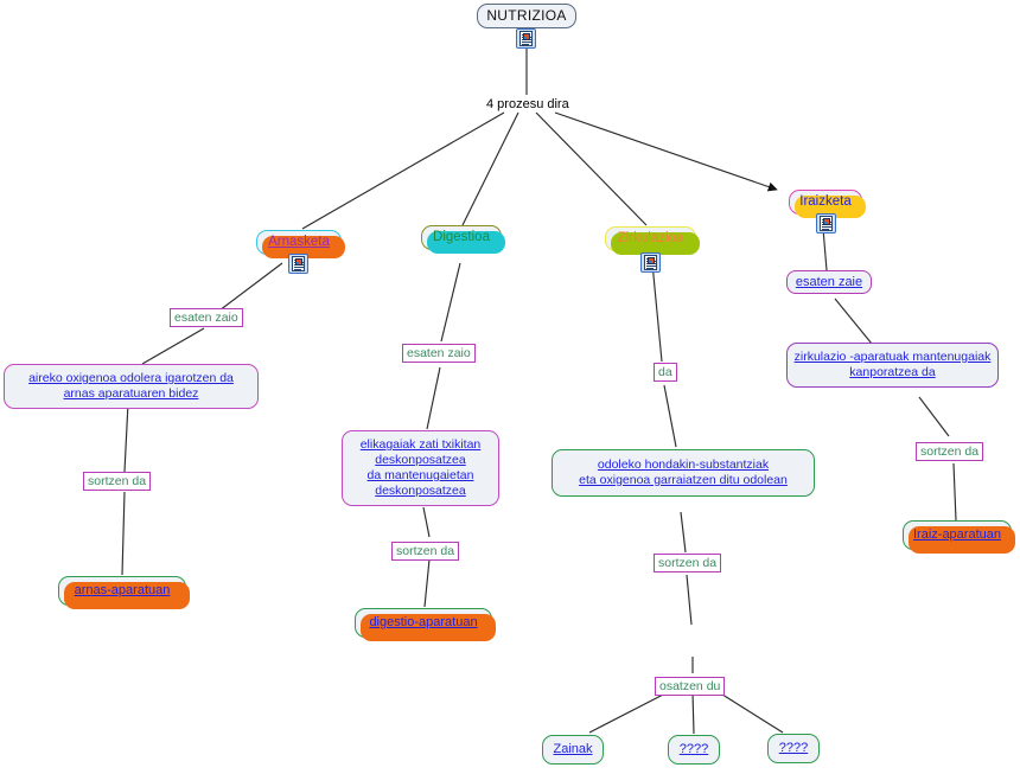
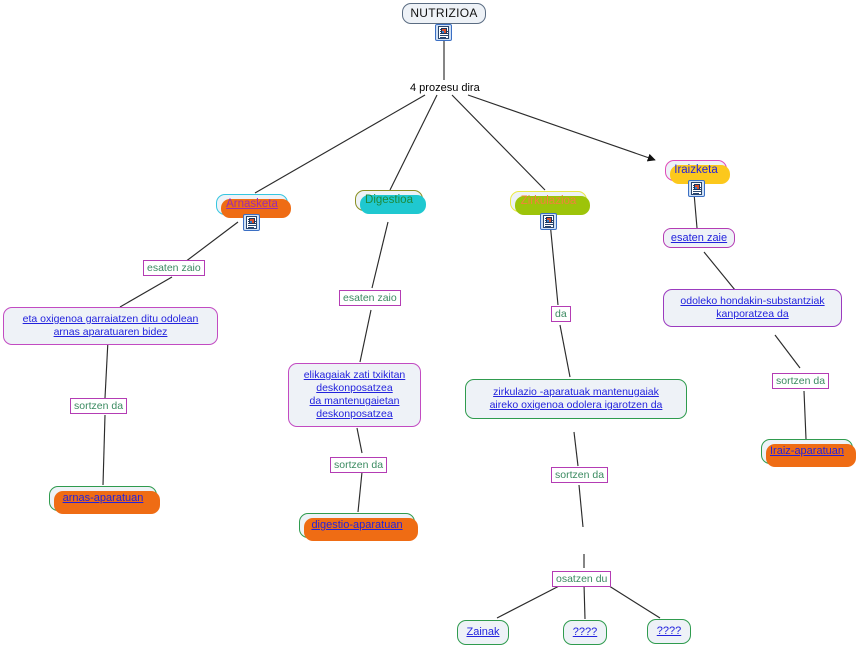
  NUTRIZIOA
  4 prozesu dira
  Arnasketa
  Digestioa
  Zirkulazioa
  Iraizketa
  esaten zaio
  esaten zaio
  da
  esaten zaie
  sortzen da
  sortzen da
  sortzen da
  sortzen da
  osatzen du
- aireko oxigenoa odolera igarotzen da
+ eta oxigenoa garraiatzen ditu odolean
  arnas aparatuaren bidez
  elikagaiak zati txikitan
  deskonposatzea
  da mantenugaietan
  deskonposatzea
- odoleko hondakin-substantziak
+ zirkulazio -aparatuak mantenugaiak
- eta oxigenoa garraiatzen ditu odolean
+ aireko oxigenoa odolera igarotzen da
- zirkulazio -aparatuak mantenugaiak
+ odoleko hondakin-substantziak
  kanporatzea da
  arnas-aparatuan
  digestio-aparatuan
  Iraiz-aparatuan
  Zainak
  ????
  ????
